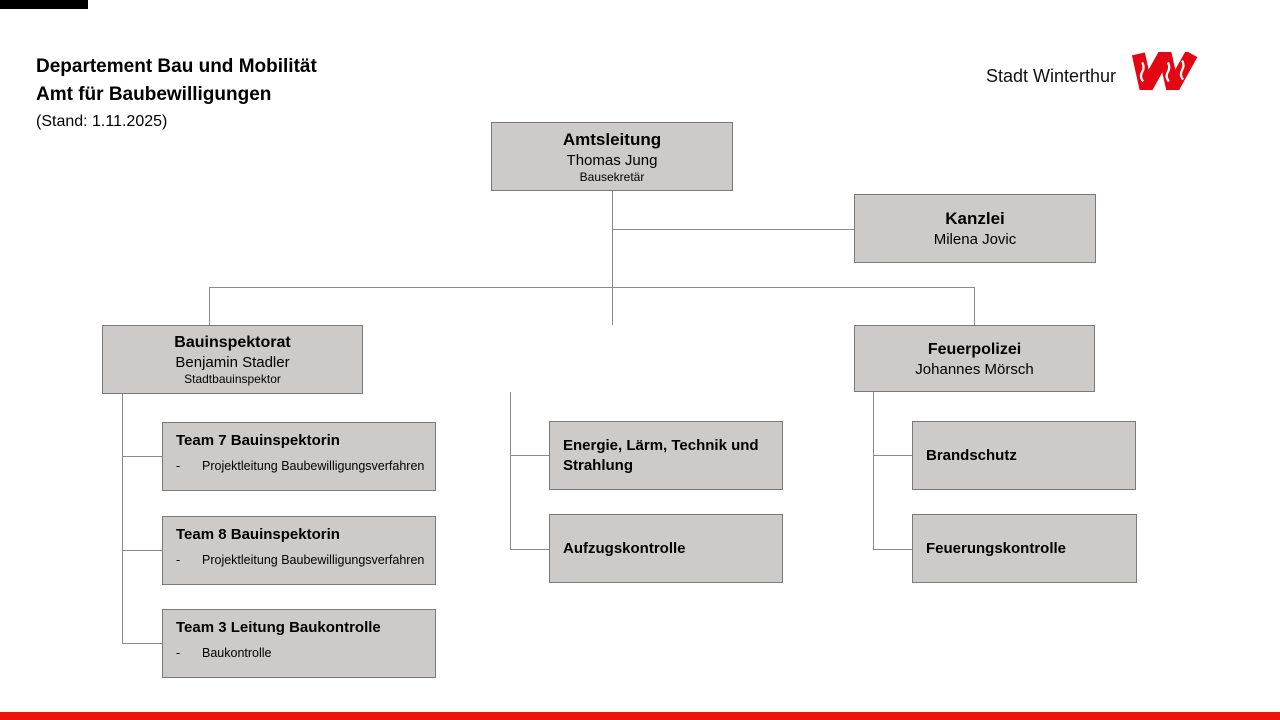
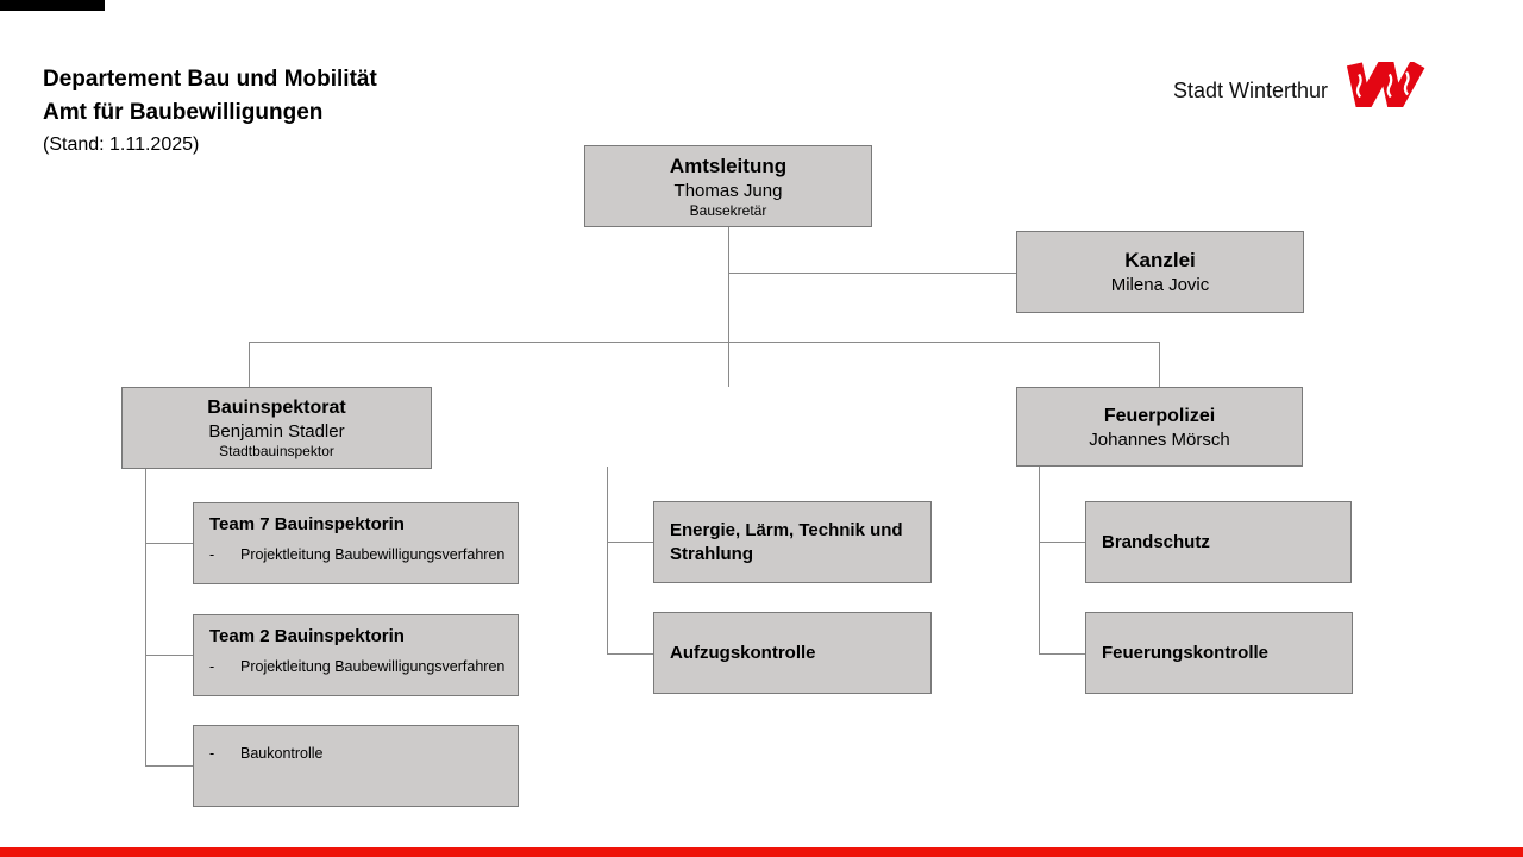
  Departement Bau und Mobilität
  Amt für Baubewilligungen
  (Stand: 1.11.2025)
  Stadt Winterthur
  Amtsleitung
  Thomas Jung
  Bausekretär
  Kanzlei
  Milena Jovic
  Bauinspektorat
  Benjamin Stadler
  Stadtbauinspektor
  Feuerpolizei
  Johannes Mörsch
  Team 7 Bauinspektorin
  -
  Projektleitung Baubewilligungsverfahren
- Team 8 Bauinspektorin
+ Team 2 Bauinspektorin
  -
  Projektleitung Baubewilligungsverfahren
- Team 3 Leitung Baukontrolle
  -
  Baukontrolle
  Energie, Lärm, Technik und Strahlung
  Aufzugskontrolle
  Brandschutz
  Feuerungskontrolle
